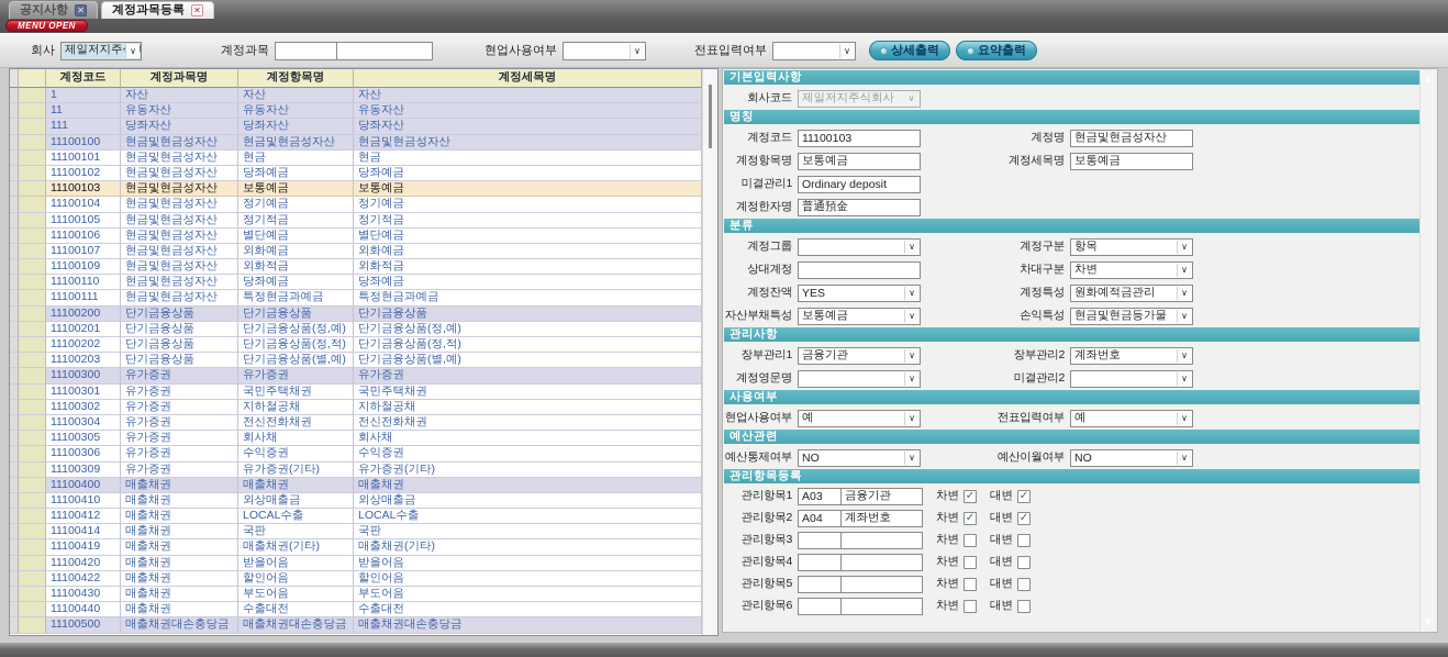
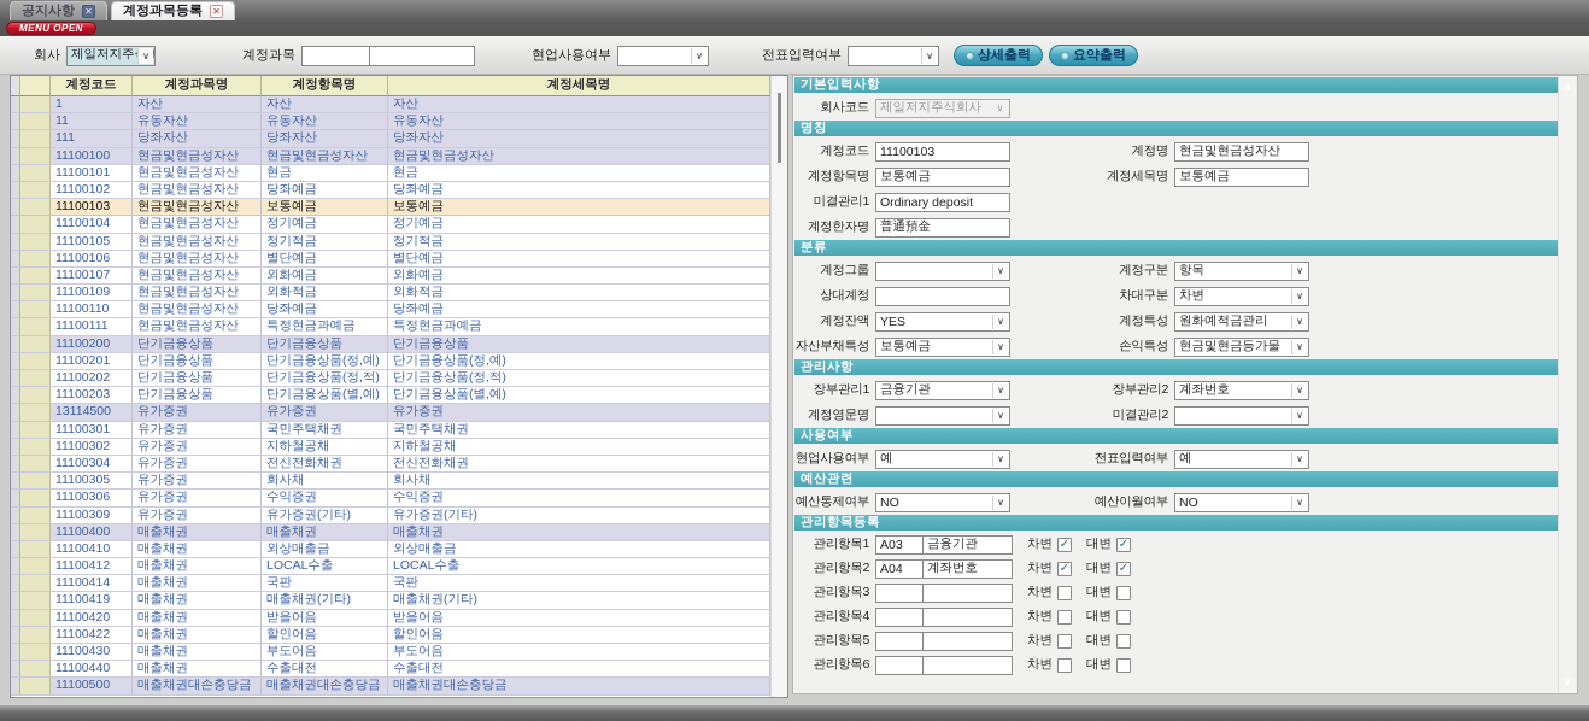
  공지사항
  ✕
  계정과목등록
  ✕
  MENU OPEN
  회사
  제일저지주회
  ∨
  계정과목
  현업사용여부
  ∨
  전표입력여부
  ∨
  상세출력
  요약출력
  계정코드
  계정과목명
  계정항목명
  계정세목명
  1
  자산
  자산
  자산
  11
  유동자산
  유동자산
  유동자산
  111
  당좌자산
  당좌자산
  당좌자산
  11100100
  현금및현금성자산
  현금및현금성자산
  현금및현금성자산
  11100101
  현금및현금성자산
  현금
  현금
  11100102
  현금및현금성자산
  당좌예금
  당좌예금
  11100103
  현금및현금성자산
  보통예금
  보통예금
  11100104
  현금및현금성자산
  정기예금
  정기예금
  11100105
  현금및현금성자산
  정기적금
  정기적금
  11100106
  현금및현금성자산
  별단예금
  별단예금
  11100107
  현금및현금성자산
  외화예금
  외화예금
  11100109
  현금및현금성자산
  외화적금
  외화적금
  11100110
  현금및현금성자산
  당좌예금
  당좌예금
  11100111
  현금및현금성자산
  특정현금과예금
  특정현금과예금
  11100200
  단기금융상품
  단기금융상품
  단기금융상품
  11100201
  단기금융상품
  단기금융상품(정,예)
  단기금융상품(정,예)
  11100202
  단기금융상품
  단기금융상품(정,적)
  단기금융상품(정,적)
  11100203
  단기금융상품
  단기금융상품(별,예)
  단기금융상품(별,예)
- 11100300
+ 13114500
  유가증권
  유가증권
  유가증권
  11100301
  유가증권
  국민주택채권
  국민주택채권
  11100302
  유가증권
  지하철공채
  지하철공채
  11100304
  유가증권
  전신전화채권
  전신전화채권
  11100305
  유가증권
  회사채
  회사채
  11100306
  유가증권
  수익증권
  수익증권
  11100309
  유가증권
  유가증권(기타)
  유가증권(기타)
  11100400
  매출채권
  매출채권
  매출채권
  11100410
  매출채권
  외상매출금
  외상매출금
  11100412
  매출채권
  LOCAL수출
  LOCAL수출
  11100414
  매출채권
  국판
  국판
  11100419
  매출채권
  매출채권(기타)
  매출채권(기타)
  11100420
  매출채권
  받을어음
  받을어음
  11100422
  매출채권
  할인어음
  할인어음
  11100430
  매출채권
  부도어음
  부도어음
  11100440
  매출채권
  수출대전
  수출대전
  11100500
  매출채권대손충당금
  매출채권대손충당금
  매출채권대손충당금
  기본입력사항
  회사코드
  제일저지주식회사
  ∨
  명칭
  계정코드
  11100103
  계정명
  현금및현금성자산
  계정항목명
  보통예금
  계정세목명
  보통예금
  미결관리1
  Ordinary deposit
  계정한자명
  普通預金
  분류
  계정그룹
  ∨
  계정구분
  항목
  ∨
  상대계정
  차대구분
  차변
  ∨
  계정잔액
  YES
  ∨
  계정특성
  원화예적금관리
  ∨
  자산부채특성
  보통예금
  ∨
  손익특성
  현금및현금등가물
  ∨
  관리사항
  장부관리1
  금융기관
  ∨
  장부관리2
  계좌번호
  ∨
  계정영문명
  ∨
  미결관리2
  ∨
  사용여부
  현업사용여부
  예
  ∨
  전표입력여부
  예
  ∨
  예산관련
  예산통제여부
  NO
  ∨
  예산이월여부
  NO
  ∨
  관리항목등록
  관리항목1
  A03
  금융기관
  차변
  대변
  관리항목2
  A04
  계좌번호
  차변
  대변
  관리항목3
  차변
  대변
  관리항목4
  차변
  대변
  관리항목5
  차변
  대변
  관리항목6
  차변
  대변
